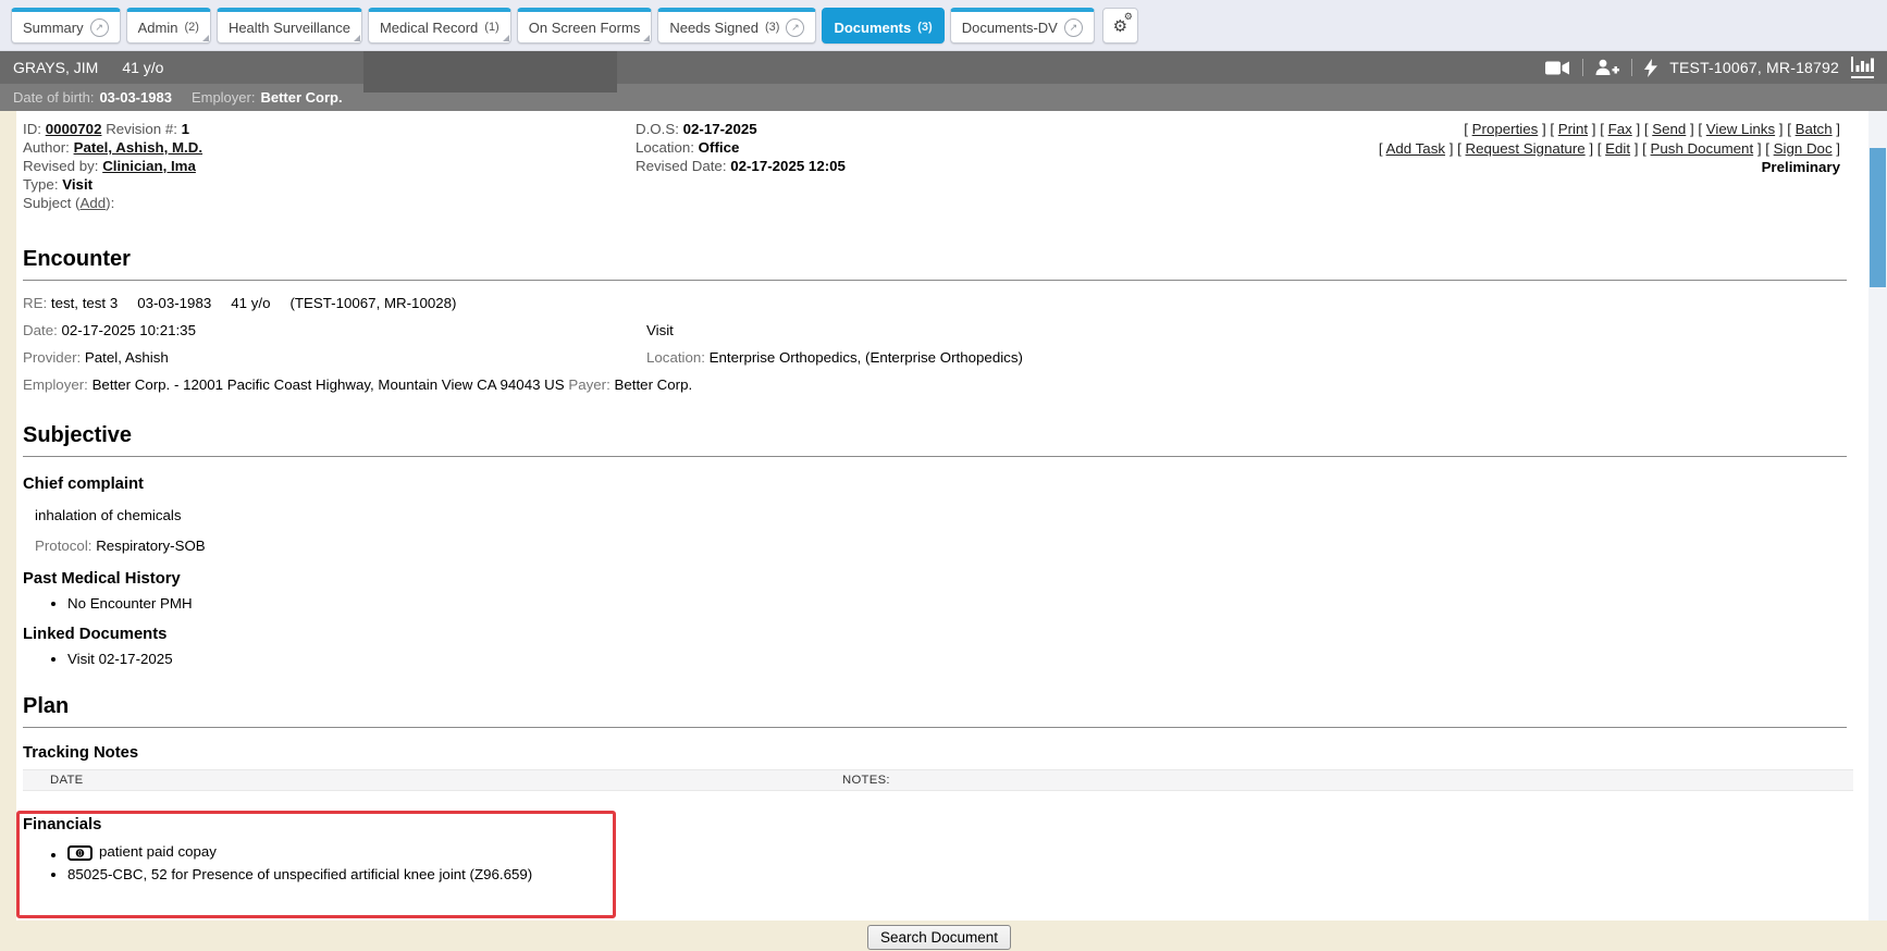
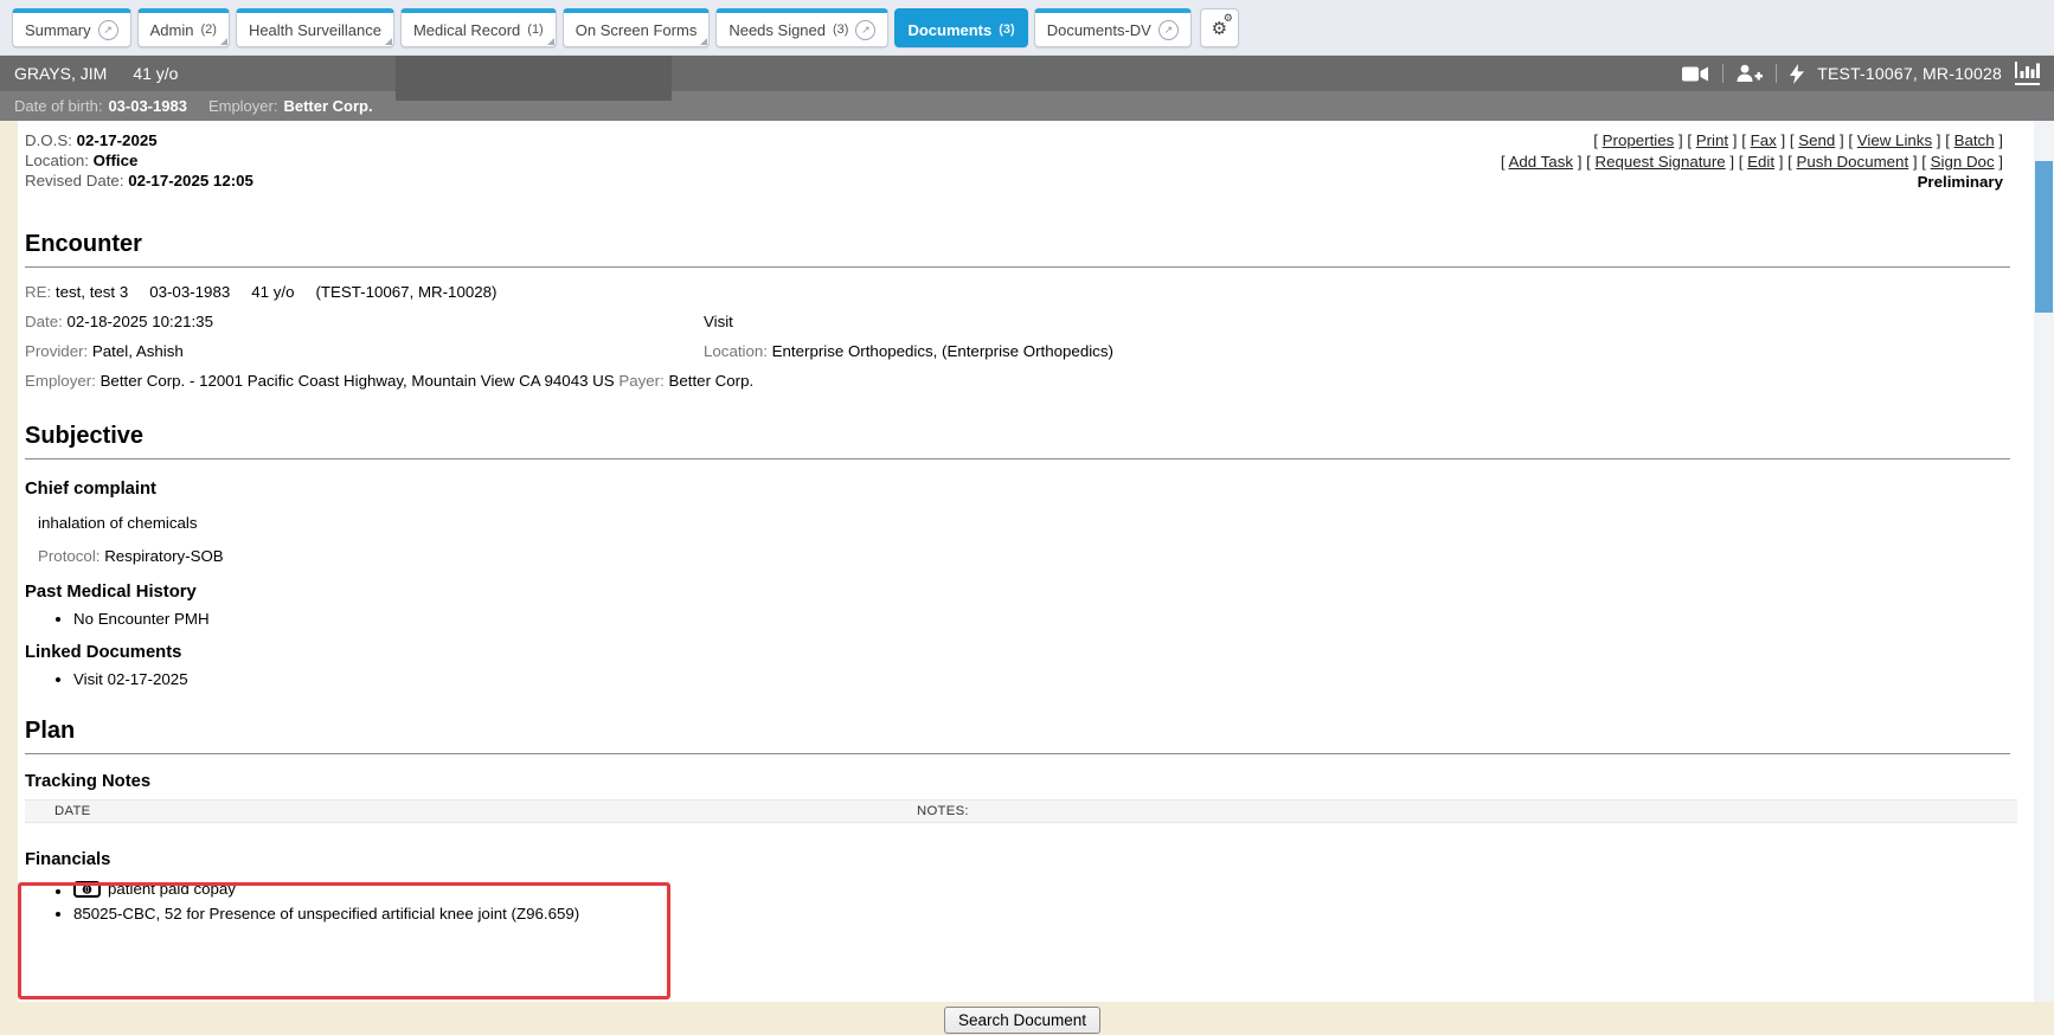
  Summary
  ↗
  Admin
  (2)
  Health Surveillance
  Medical Record
  (1)
  On Screen Forms
  Needs Signed
  (3)
  ↗
  Documents
  (3)
  Documents-DV
  ↗
  ⚙
  ⚙
  GRAYS, JIM
  41 y/o
- TEST-10067, MR-18792
+ TEST-10067, MR-10028
  Date of birth:
  03-03-1983
  Employer:
  Better Corp.
- ID: 0000702 Revision #: 1
- Author: Patel, Ashish, M.D.
- Revised by: Clinician, Ima
- Type: Visit
- Subject (Add):
  D.O.S: 02-17-2025
  Location: Office
  Revised Date: 02-17-2025 12:05
  Properties Print Fax Send View Links Batch
  Add Task Request Signature Edit Push Document Sign Doc
  Preliminary
  Encounter
  RE:
  test, test 3
  03-03-1983
  41 y/o
  (TEST-10067, MR-10028)
- Date: 02-17-2025 10:21:35
+ Date: 02-18-2025 10:21:35
  Visit
  Provider: Patel, Ashish
  Location: Enterprise Orthopedics, (Enterprise Orthopedics)
  Employer:
  Better Corp. - 12001 Pacific Coast Highway, Mountain View CA 94043 US
  Payer:
  Better Corp.
  Subjective
  Chief complaint
  inhalation of chemicals
  Protocol: Respiratory-SOB
  Past Medical History
  No Encounter PMH
  Linked Documents
  Visit 02-17-2025
  Plan
  Tracking Notes
  DATE
  NOTES:
  Financials
  patient paid copay
  85025-CBC, 52 for Presence of unspecified artificial knee joint (Z96.659)
  Search Document
